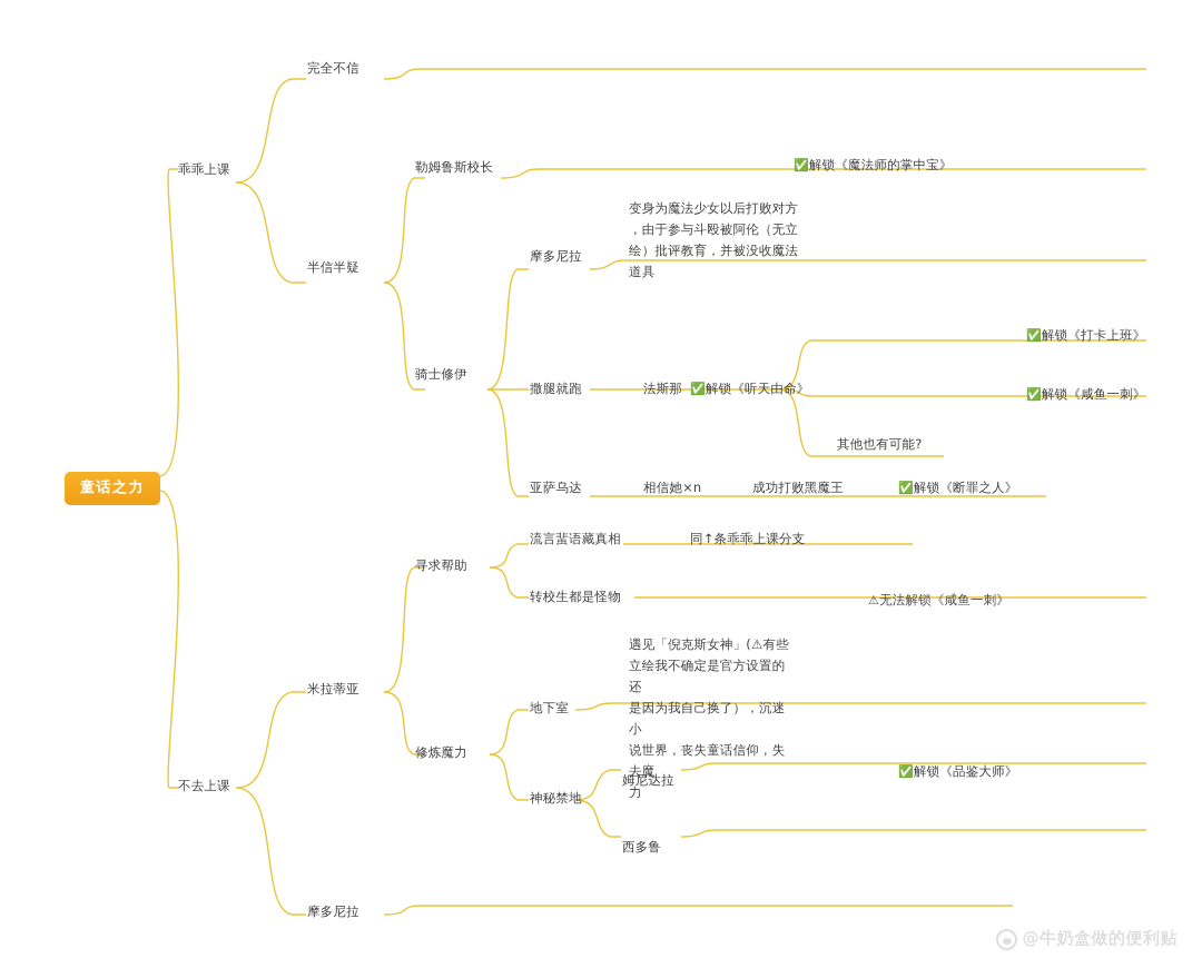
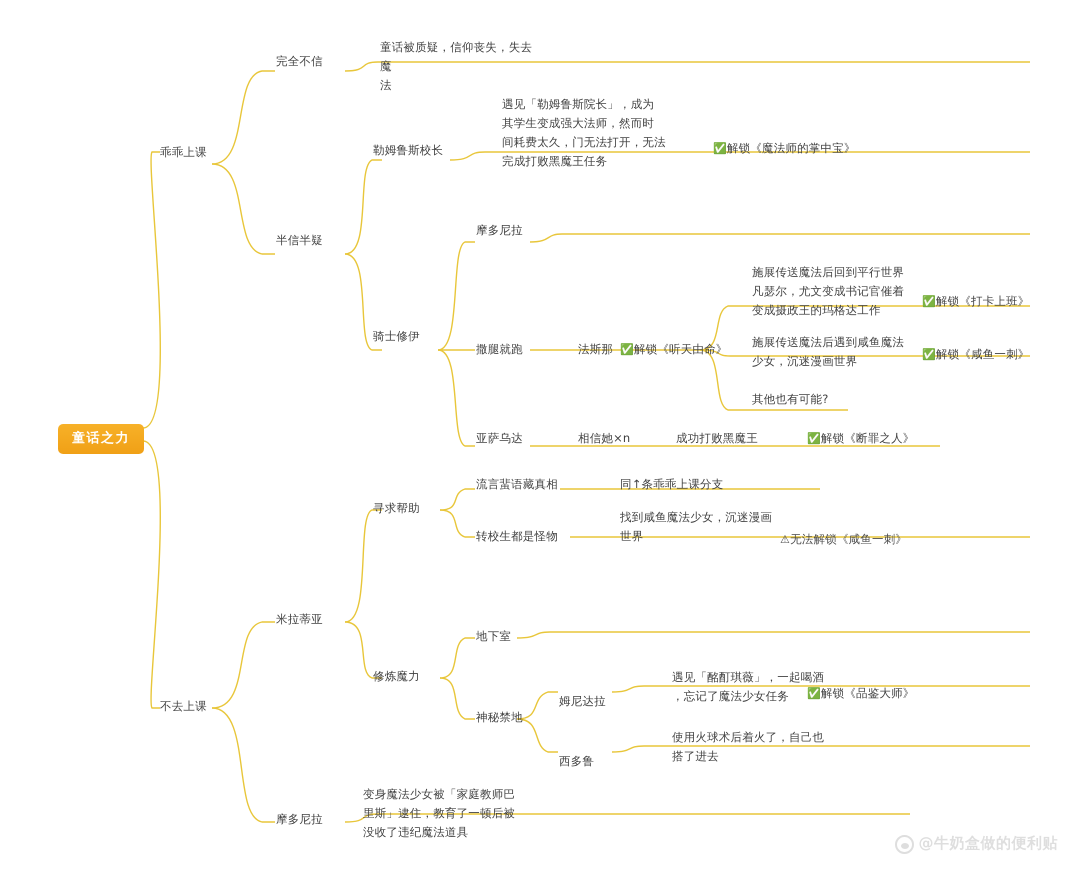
  童话之力
  乖乖上课
  不去上课
  完全不信
  半信半疑
+ 童话被质疑，信仰丧失，失去魔
+ 法
  勒姆鲁斯校长
  骑士修伊
+ 遇见「勒姆鲁斯院长」，成为
+ 其学生变成强大法师，然而时
+ 间耗费太久，门无法打开，无法
+ 完成打败黑魔王任务
  ✅解锁《魔法师的掌中宝》
  摩多尼拉
  撒腿就跑
  亚萨乌达
- 变身为魔法少女以后打败对方
- ，由于参与斗殴被阿伦（无立
- 绘）批评教育，并被没收魔法
- 道具
  法斯那
  ✅解锁《听天由命》
+ 施展传送魔法后回到平行世界
+ 凡瑟尔，尤文变成书记官催着
+ 变成摄政王的玛格达工作
  ✅解锁《打卡上班》
+ 施展传送魔法后遇到咸鱼魔法
+ 少女，沉迷漫画世界
  ✅解锁《咸鱼一刺》
  其他也有可能?
  相信她×n
  成功打败黑魔王
  ✅解锁《断罪之人》
  米拉蒂亚
  摩多尼拉
  寻求帮助
  修炼魔力
  流言蜚语藏真相
  同↑条乖乖上课分支
  转校生都是怪物
+ 找到咸鱼魔法少女，沉迷漫画
+ 世界
  ⚠无法解锁《咸鱼一刺》
  地下室
- 遇见「倪克斯女神」(⚠有些
- 立绘我不确定是官方设置的还
- 是因为我自己换了），沉迷小
- 说世界，丧失童话信仰，失去魔
- 力
  神秘禁地
  姆尼达拉
+ 遇见「酩酊琪薇」，一起喝酒
+ ，忘记了魔法少女任务
  ✅解锁《品鉴大师》
  西多鲁
+ 使用火球术后着火了，自己也
+ 搭了进去
+ 变身魔法少女被「家庭教师巴
+ 里斯」逮住，教育了一顿后被
+ 没收了违纪魔法道具
  @牛奶盒做的便利贴
